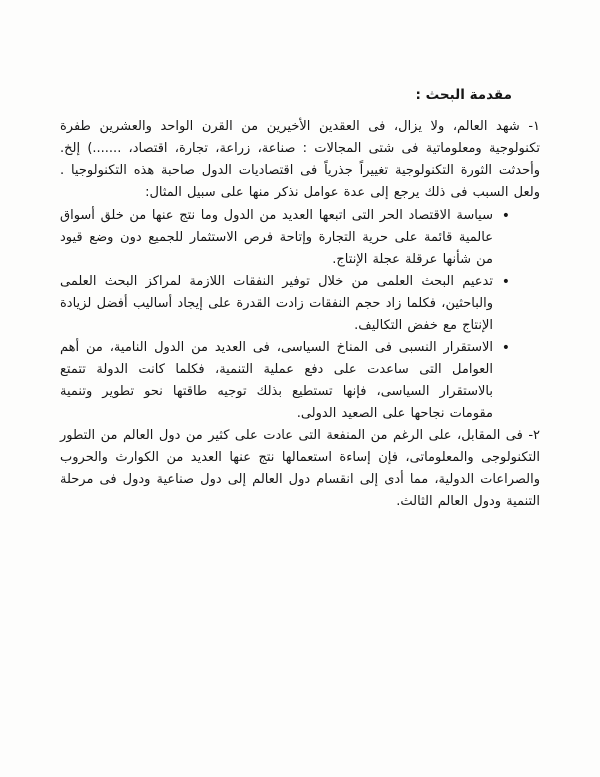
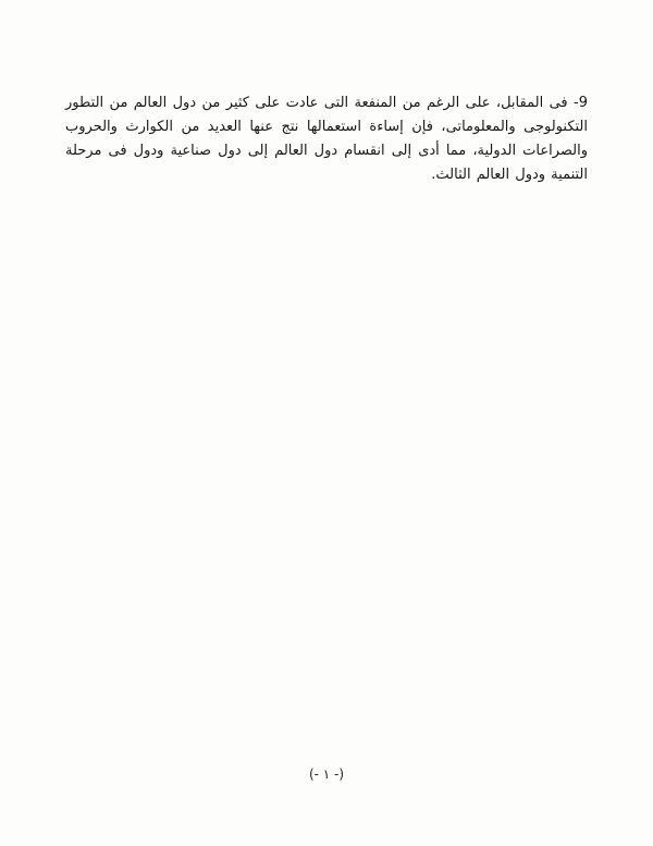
- مقدمة البحث :
- ١- شهد العالم، ولا يزال، فى العقدين الأخيرين من القرن الواحد والعشرين طفرة تكنولوجية ومعلوماتية فى شتى المجالات : صناعة، زراعة، تجارة، اقتصاد، .......) إلخ. وأحدثت الثورة التكنولوجية تغييراً جذرياً فى اقتصاديات الدول صاحبة هذه التكنولوجيا . ولعل السبب فى ذلك يرجع إلى عدة عوامل نذكر منها على سبيل المثال:
- سياسة الاقتصاد الحر التى اتبعها العديد من الدول وما نتج عنها من خلق أسواق عالمية قائمة على حرية التجارة وإتاحة فرص الاستثمار للجميع دون وضع قيود من شأنها عرقلة عجلة الإنتاج.
- تدعيم البحث العلمى من خلال توفير النفقات اللازمة لمراكز البحث العلمى والباحثين، فكلما زاد حجم النفقات زادت القدرة على إيجاد أساليب أفضل لزيادة الإنتاج مع خفض التكاليف.
- الاستقرار النسبى فى المناخ السياسى، فى العديد من الدول النامية، من أهم العوامل التى ساعدت على دفع عملية التنمية، فكلما كانت الدولة تتمتع بالاستقرار السياسى، فإنها تستطيع بذلك توجيه طاقتها نحو تطوير وتنمية مقومات نجاحها على الصعيد الدولى.
- ٢- فى المقابل، على الرغم من المنفعة التى عادت على كثير من دول العالم من التطور التكنولوجى والمعلوماتى، فإن إساءة استعمالها نتج عنها العديد من الكوارث والحروب والصراعات الدولية، مما أدى إلى انقسام دول العالم إلى دول صناعية ودول فى مرحلة التنمية ودول العالم الثالث.
+ 9- فى المقابل، على الرغم من المنفعة التى عادت على كثير من دول العالم من التطور التكنولوجى والمعلوماتى، فإن إساءة استعمالها نتج عنها العديد من الكوارث والحروب والصراعات الدولية، مما أدى إلى انقسام دول العالم إلى دول صناعية ودول فى مرحلة التنمية ودول العالم الثالث.
+ (- ١ -)
